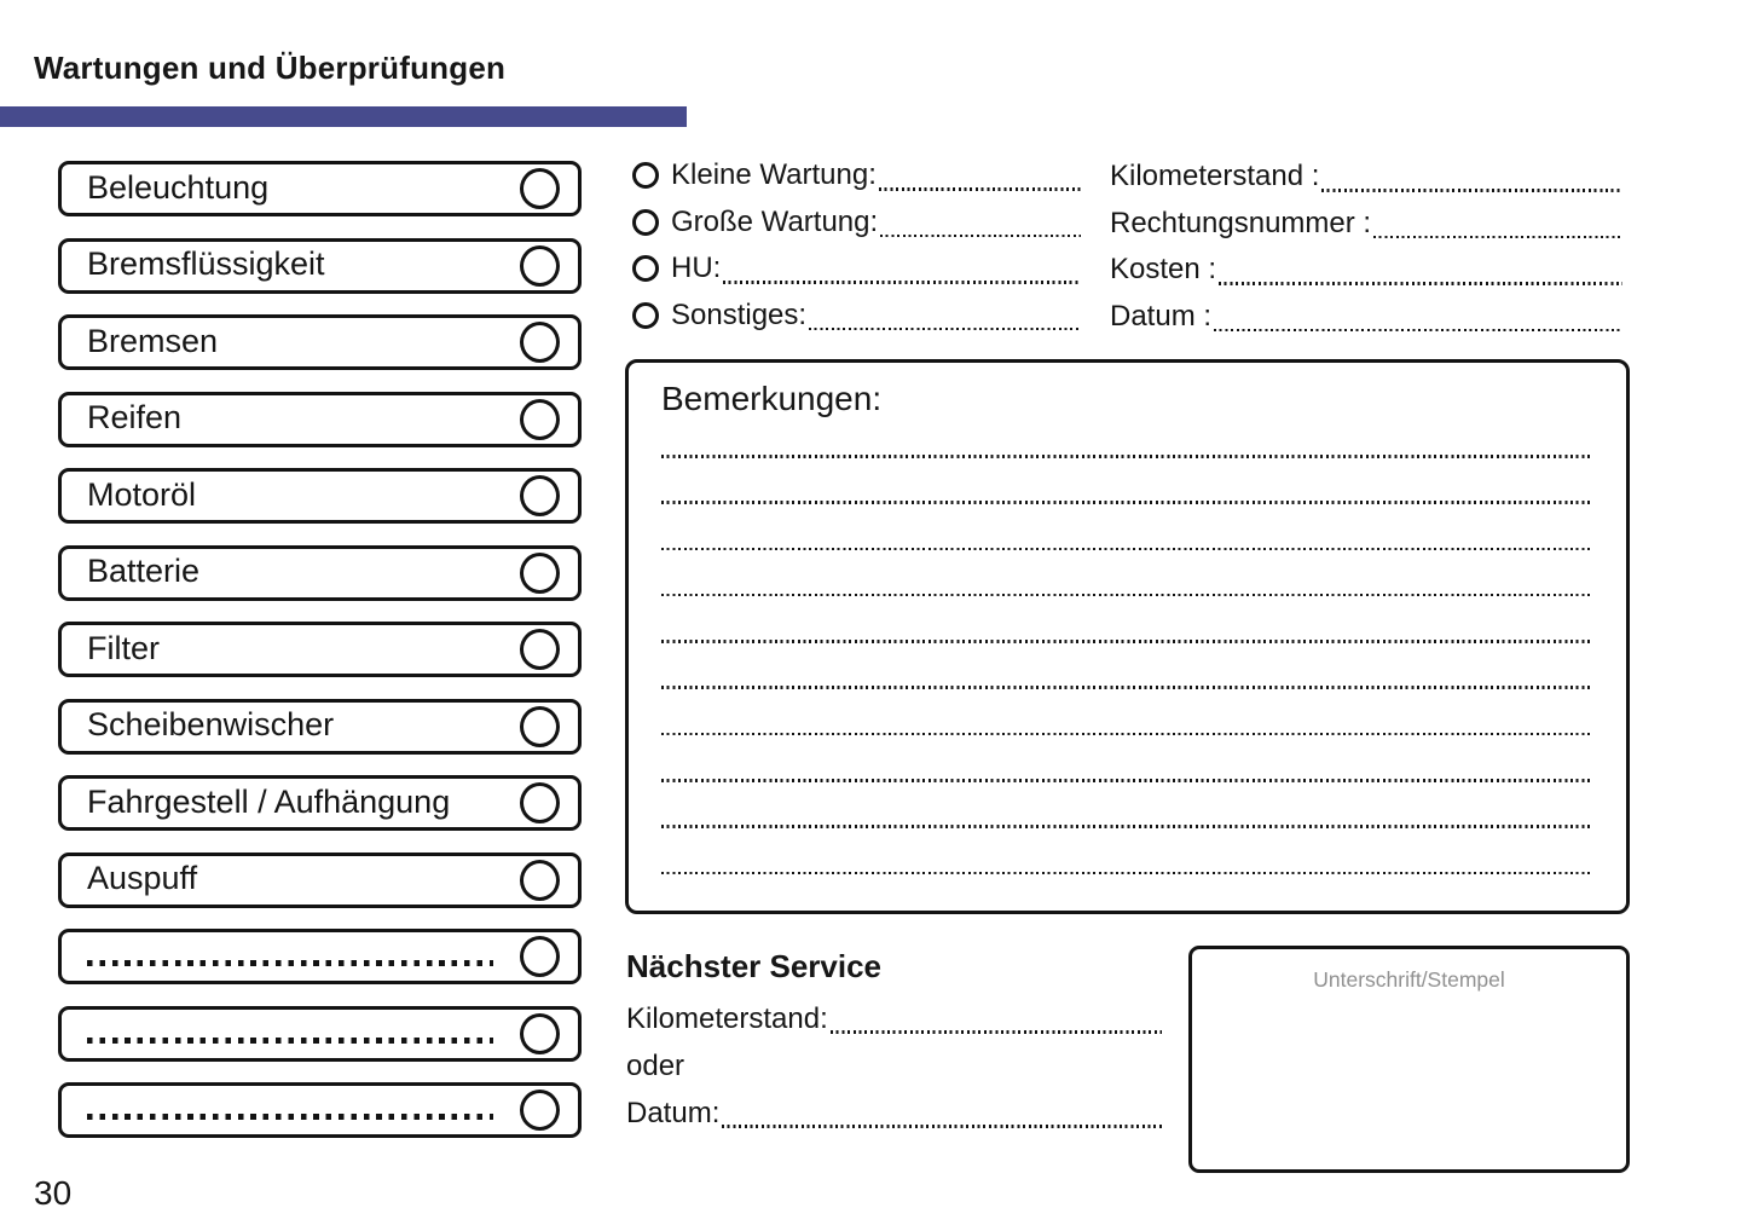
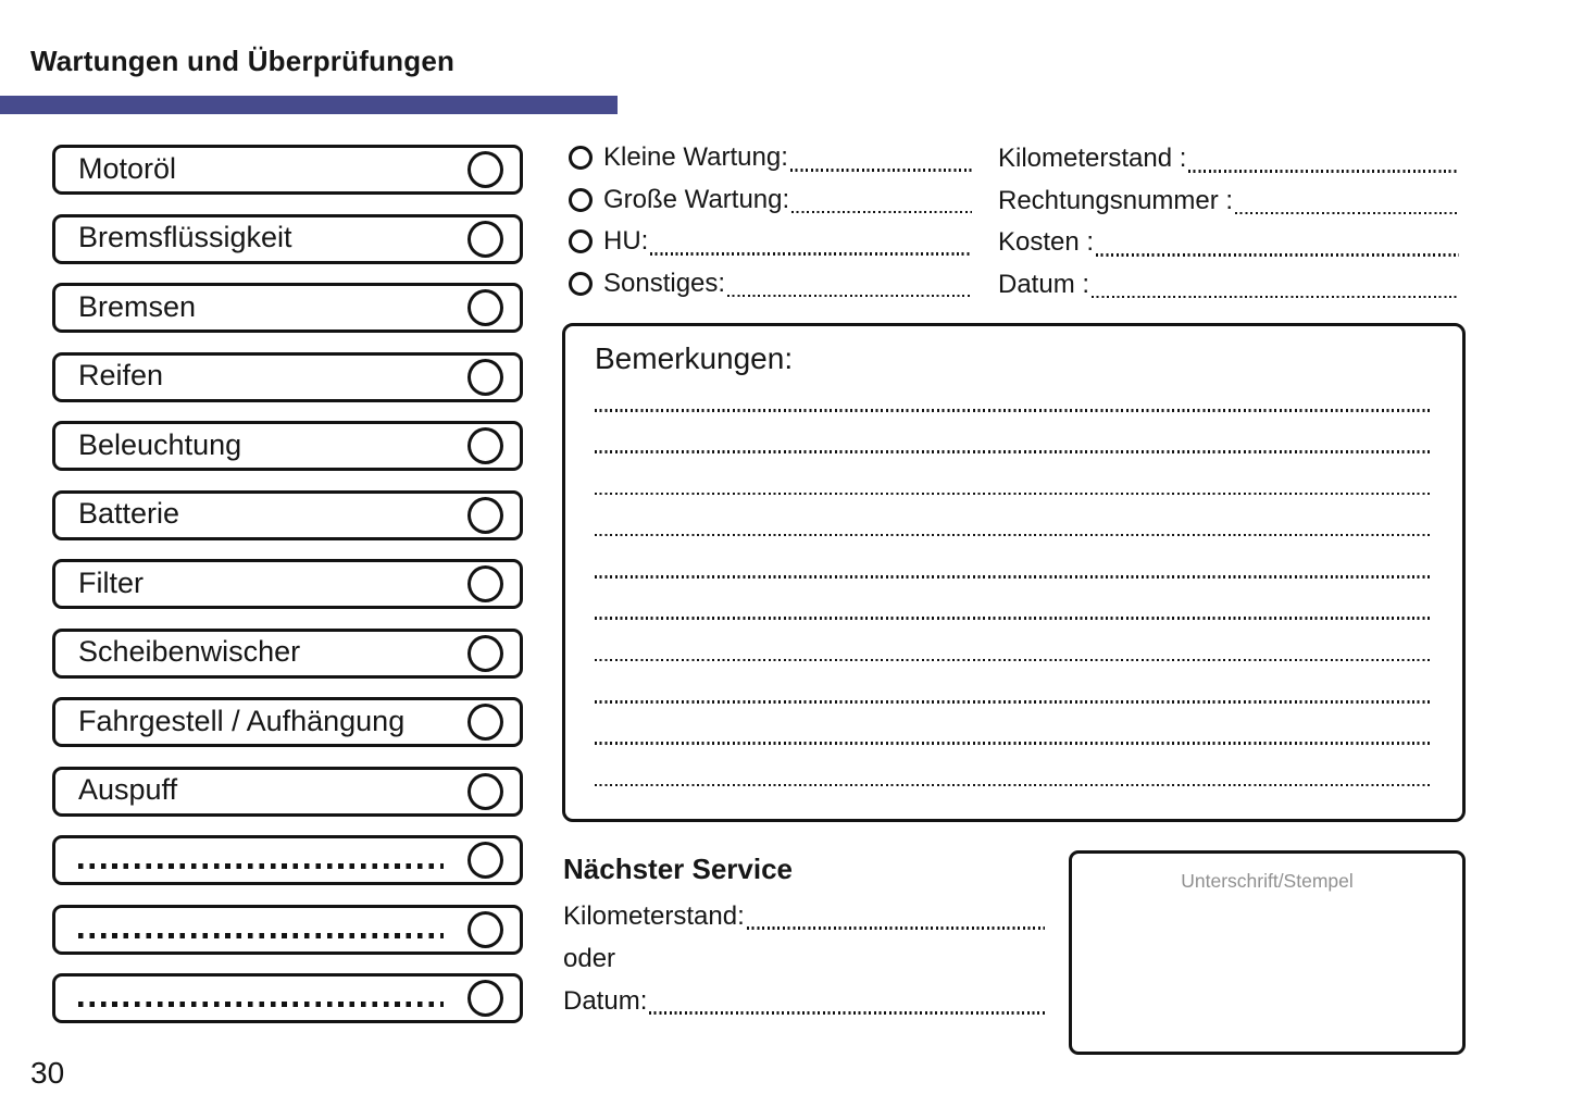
  Wartungen und Überprüfungen
- Beleuchtung
+ Motoröl
  Bremsflüssigkeit
  Bremsen
  Reifen
- Motoröl
+ Beleuchtung
  Batterie
  Filter
  Scheibenwischer
  Fahrgestell / Aufhängung
  Auspuff
  Kleine Wartung:
  Große Wartung:
  HU:
  Sonstiges:
  Kilometerstand :
  Rechtungsnummer :
  Kosten :
  Datum :
  Bemerkungen:
  Nächster Service
  Kilometerstand:
  oder
  Datum:
  Unterschrift/Stempel
  30
